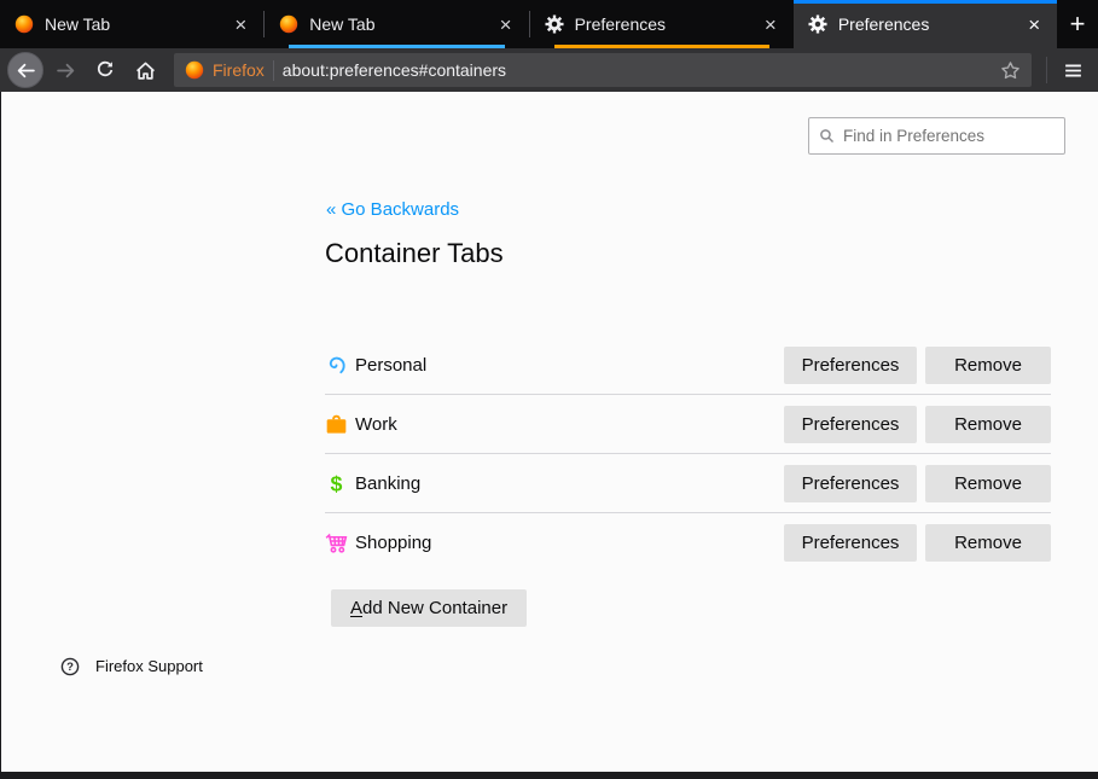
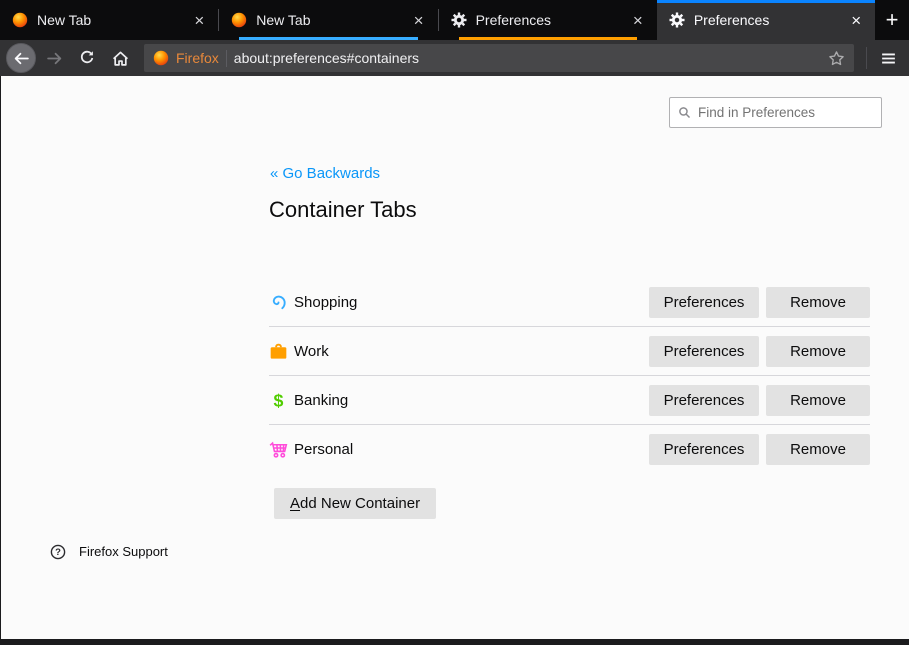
  New Tab
  ×
  New Tab
  ×
  Preferences
  ×
  Preferences
  ×
  +
  Firefox
  about:preferences#containers
  ?
  Firefox Support
  Find in Preferences
  « Go Backwards
  Container Tabs
- Personal
+ Shopping
  Preferences
  Remove
  Work
  Preferences
  Remove
  $
  Banking
  Preferences
  Remove
- Shopping
+ Personal
  Preferences
  Remove
  Add New Container
